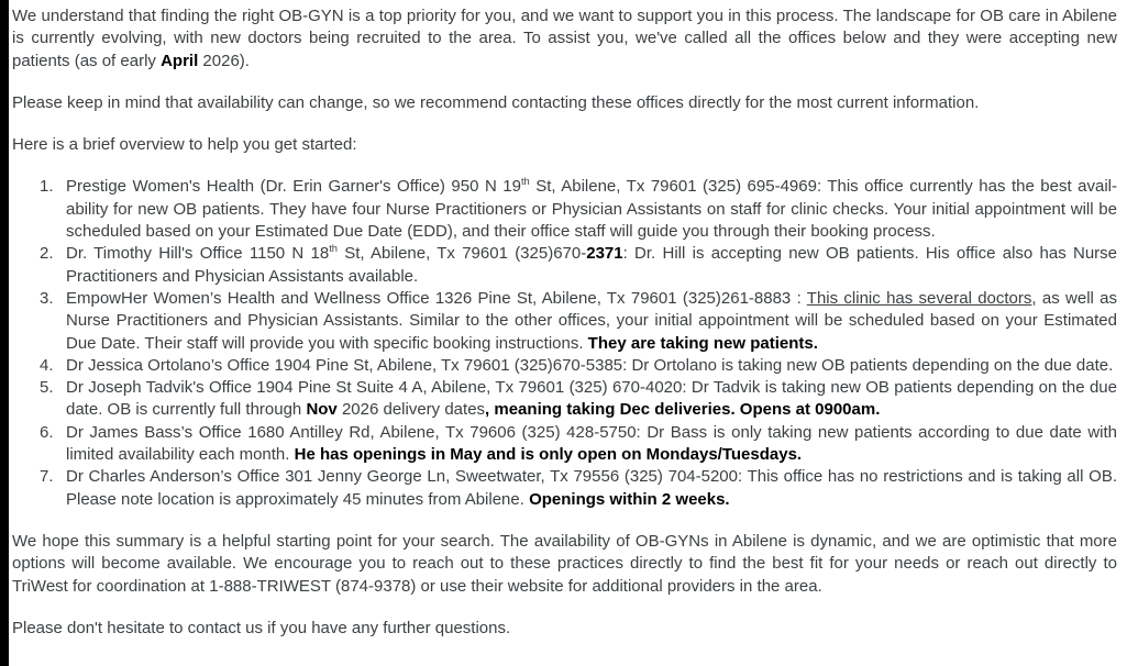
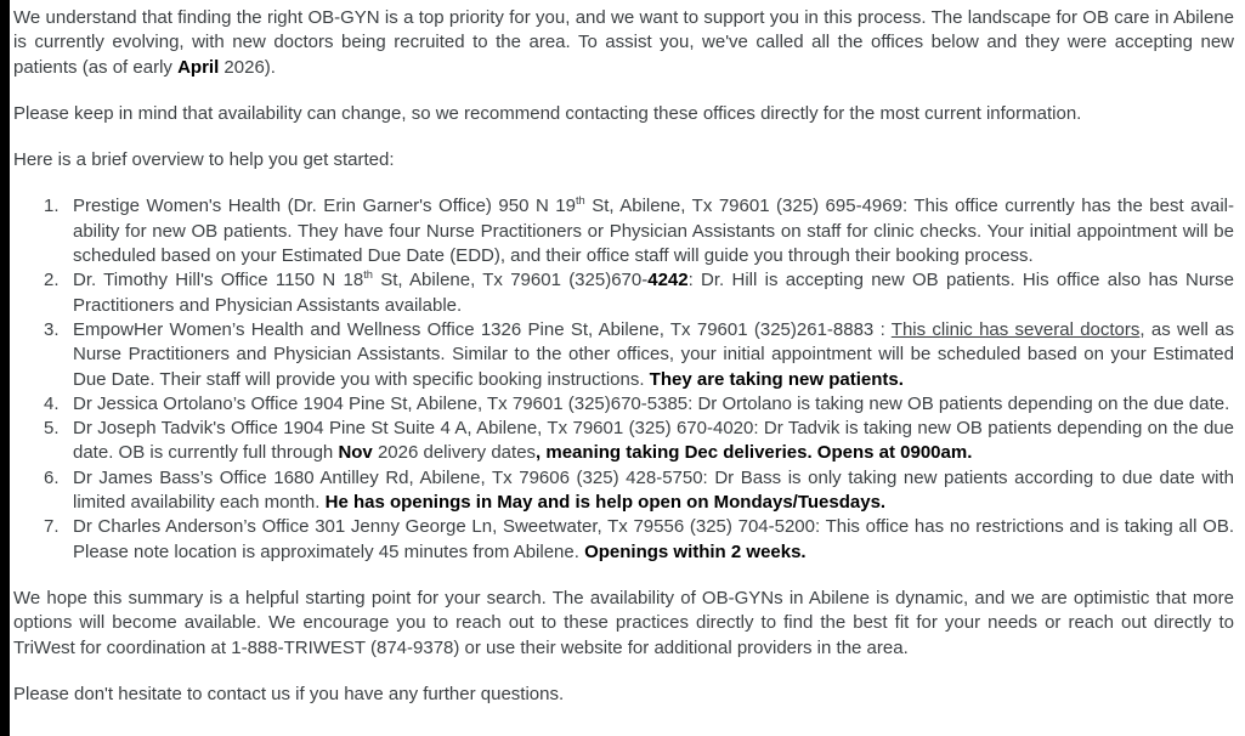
  We understand that finding the right OB-GYN is a top priority for you, and we want to support you in this process. The landscape for OB care in Abilene is currently evolving, with new doctors being recruited to the area. To assist you, we've called all the offices below and they were accepting new patients (as of early April 2026).
  Please keep in mind that availability can change, so we recommend contacting these offices directly for the most current information.
  Here is a brief overview to help you get started:
  1.
  Prestige Women's Health (Dr. Erin Garner's Office) 950 N 19th St, Abilene, Tx 79601 (325) 695-4969: This office currently has the best avail­bility for new OB patients. They have four Nurse Practitioners or Physician Assistants on staff for clinic checks. Your initial appointment will be scheduled based on your Estimated Due Date (EDD), and their office staff will guide you through their booking process.
  2.
- Dr. Timothy Hill's Office 1150 N 18th St, Abilene, Tx 79601 (325)670-2371: Dr. Hill is accepting new OB patients. His office also has Nurse Practitioners and Physician Assistants available.
+ Dr. Timothy Hill's Office 1150 N 18th St, Abilene, Tx 79601 (325)670-4242: Dr. Hill is accepting new OB patients. His office also has Nurse Practitioners and Physician Assistants available.
  3.
  EmpowHer Women’s Health and Wellness Office 1326 Pine St, Abilene, Tx 79601 (325)261-8883 : This clinic has several doctors, as well as Nurse Practitioners and Physician Assistants. Similar to the other offices, your initial appointment will be scheduled based on your Estimated Due Date. Their staff will provide you with specific booking instructions. They are taking new patients.
  4.
  Dr Jessica Ortolano’s Office 1904 Pine St, Abilene, Tx 79601 (325)670-5385: Dr Ortolano is taking new OB patients depending on the due date.
  5.
  Dr Joseph Tadvik's Office 1904 Pine St Suite 4 A, Abilene, Tx 79601 (325) 670-4020: Dr Tadvik is taking new OB patients depending on the due date. OB is currently full through Nov 2026 delivery dates, meaning taking Dec deliveries. Opens at 0900am.
  6.
- Dr James Bass’s Office 1680 Antilley Rd, Abilene, Tx 79606 (325) 428-5750: Dr Bass is only taking new patients according to due date with limited availability each month. He has openings in May and is only open on Mondays/Tuesdays.
+ Dr James Bass’s Office 1680 Antilley Rd, Abilene, Tx 79606 (325) 428-5750: Dr Bass is only taking new patients according to due date with limited availability each month. He has openings in May and is help open on Mondays/Tuesdays.
  7.
  Dr Charles Anderson’s Office 301 Jenny George Ln, Sweetwater, Tx 79556 (325) 704-5200: This office has no restrictions and is taking all OB. Please note location is approximately 45 minutes from Abilene. Openings within 2 weeks.
  We hope this summary is a helpful starting point for your search. The availability of OB-GYNs in Abilene is dynamic, and we are optimistic that more options will become available. We encourage you to reach out to these practices directly to find the best fit for your needs or reach out directly to TriWest for coordination at 1-888-TRIWEST (874-9378) or use their website for additional providers in the area.
  Please don't hesitate to contact us if you have any further questions.
